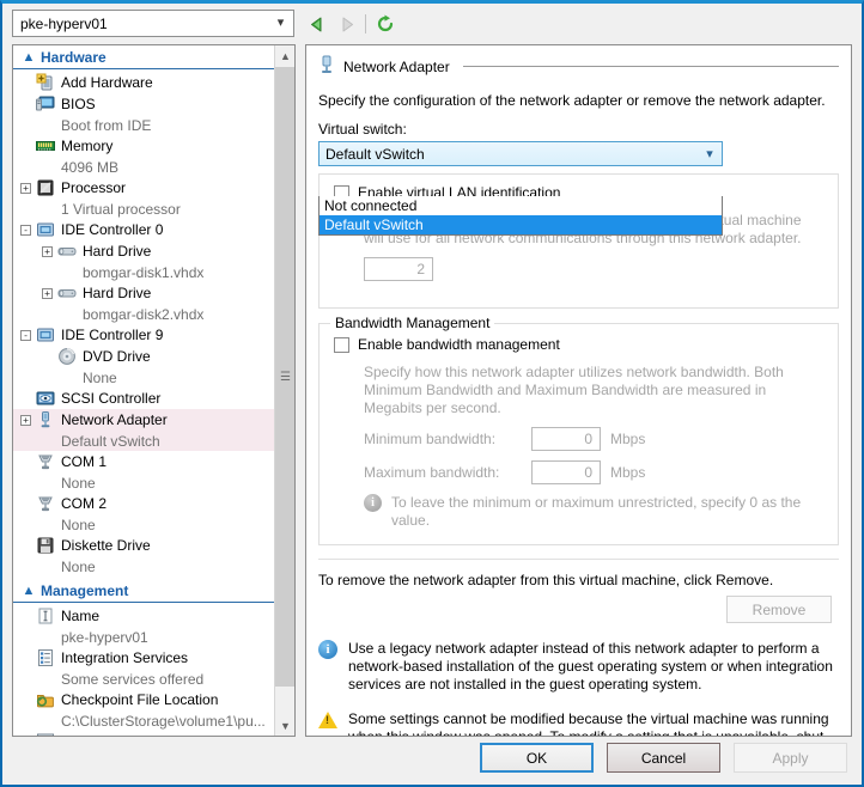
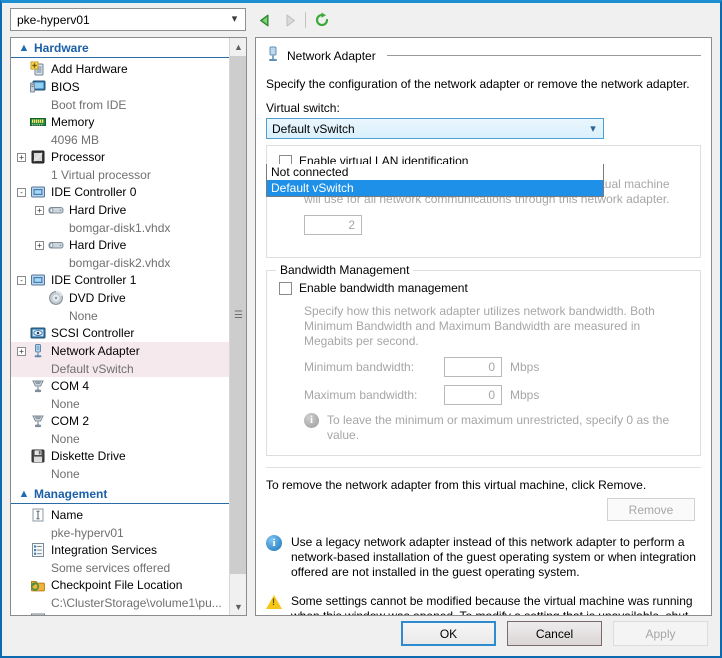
  pke-hyperv01
  ▾
  ▲
  Hardware
  Add Hardware
  BIOS
  Boot from IDE
  Memory
  4096 MB
  +
  Processor
  1 Virtual processor
  -
  IDE Controller 0
  +
  Hard Drive
  bomgar-disk1.vhdx
  +
  Hard Drive
  bomgar-disk2.vhdx
  -
- IDE Controller 9
+ IDE Controller 1
  DVD Drive
  None
  SCSI Controller
  +
  Network Adapter
  Default vSwitch
- COM 1
+ COM 4
  None
  COM 2
  None
  Diskette Drive
  None
  ▲
  Management
  Name
  pke-hyperv01
  Integration Services
  Some services offered
  Checkpoint File Location
  C:\ClusterStorage\volume1\pu...
  ▲
  ☰
  ▼
  Network Adapter
  Specify the configuration of the network adapter or remove the network adapter.
  Virtual switch:
  Default vSwitch
  ▾
  Not connected
  Default vSwitch
  Enable virtual LAN identification
  2
  Bandwidth Management
  Enable bandwidth management
  Specify how this network adapter utilizes network bandwidth. Both Minimum Bandwidth and Maximum Bandwidth are measured in Megabits per second.
  Minimum bandwidth:
  0
  Mbps
  Maximum bandwidth:
  0
  Mbps
  i
  To leave the minimum or maximum unrestricted, specify 0 as the value.
  To remove the network adapter from this virtual machine, click Remove.
  Remove
  i
- Use a legacy network adapter instead of this network adapter to perform a network-based installation of the guest operating system or when integration services are not installed in the guest operating system.
+ Use a legacy network adapter instead of this network adapter to perform a network-based installation of the guest operating system or when integration offered are not installed in the guest operating system.
  OK
  Cancel
  Apply
